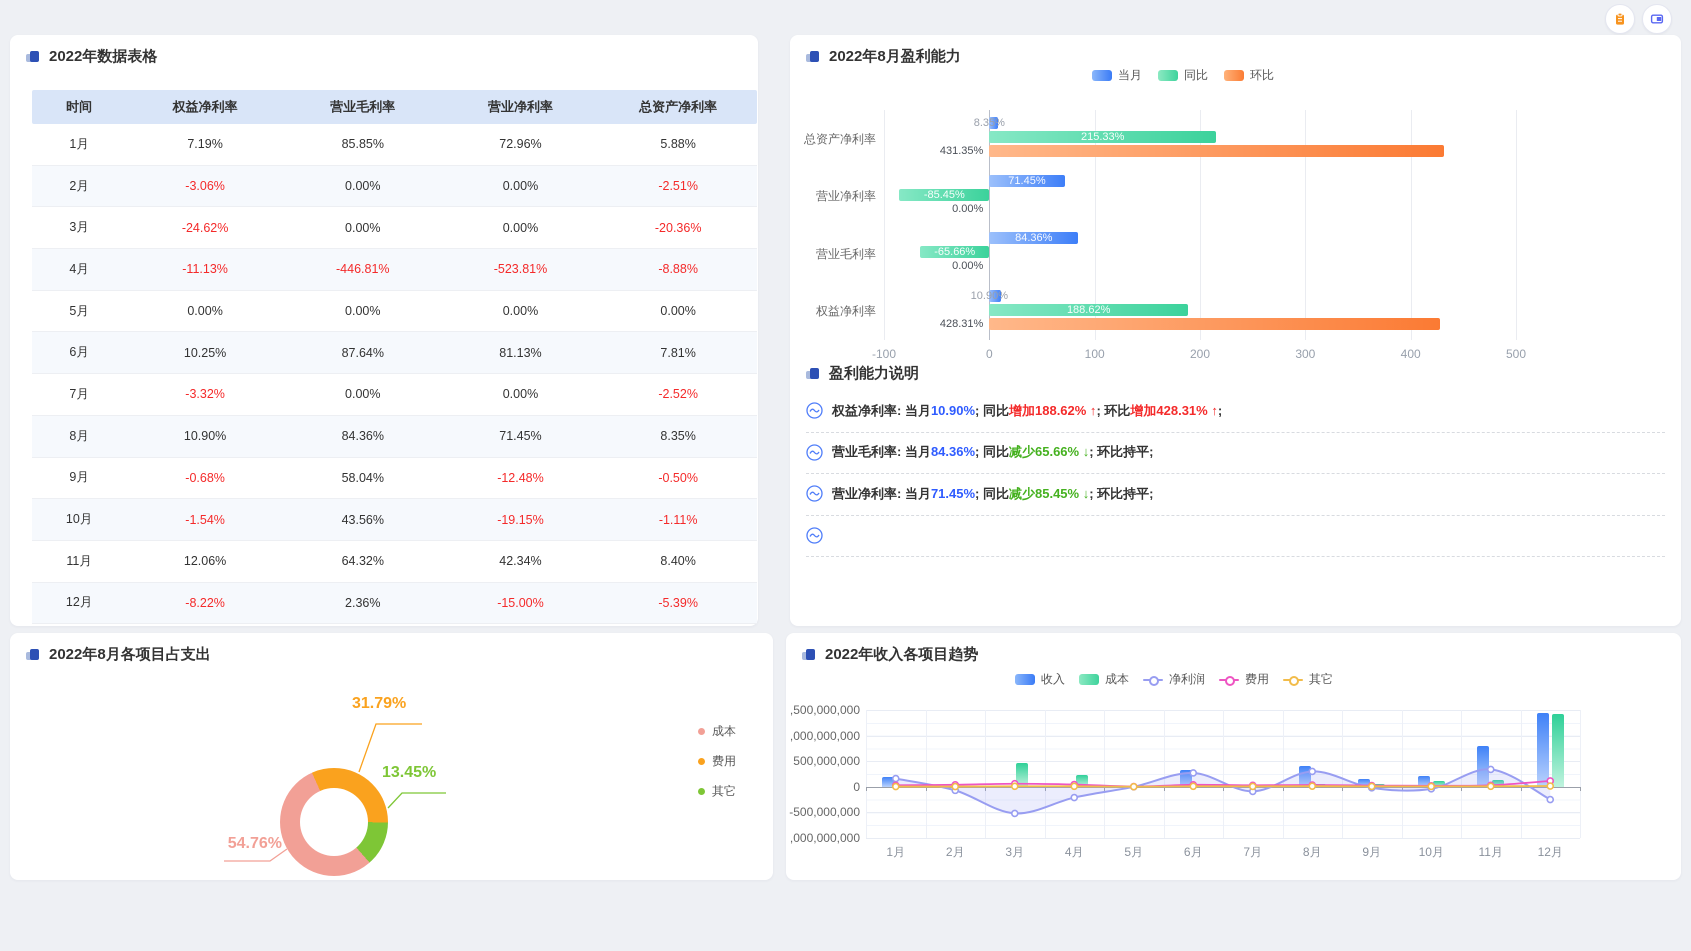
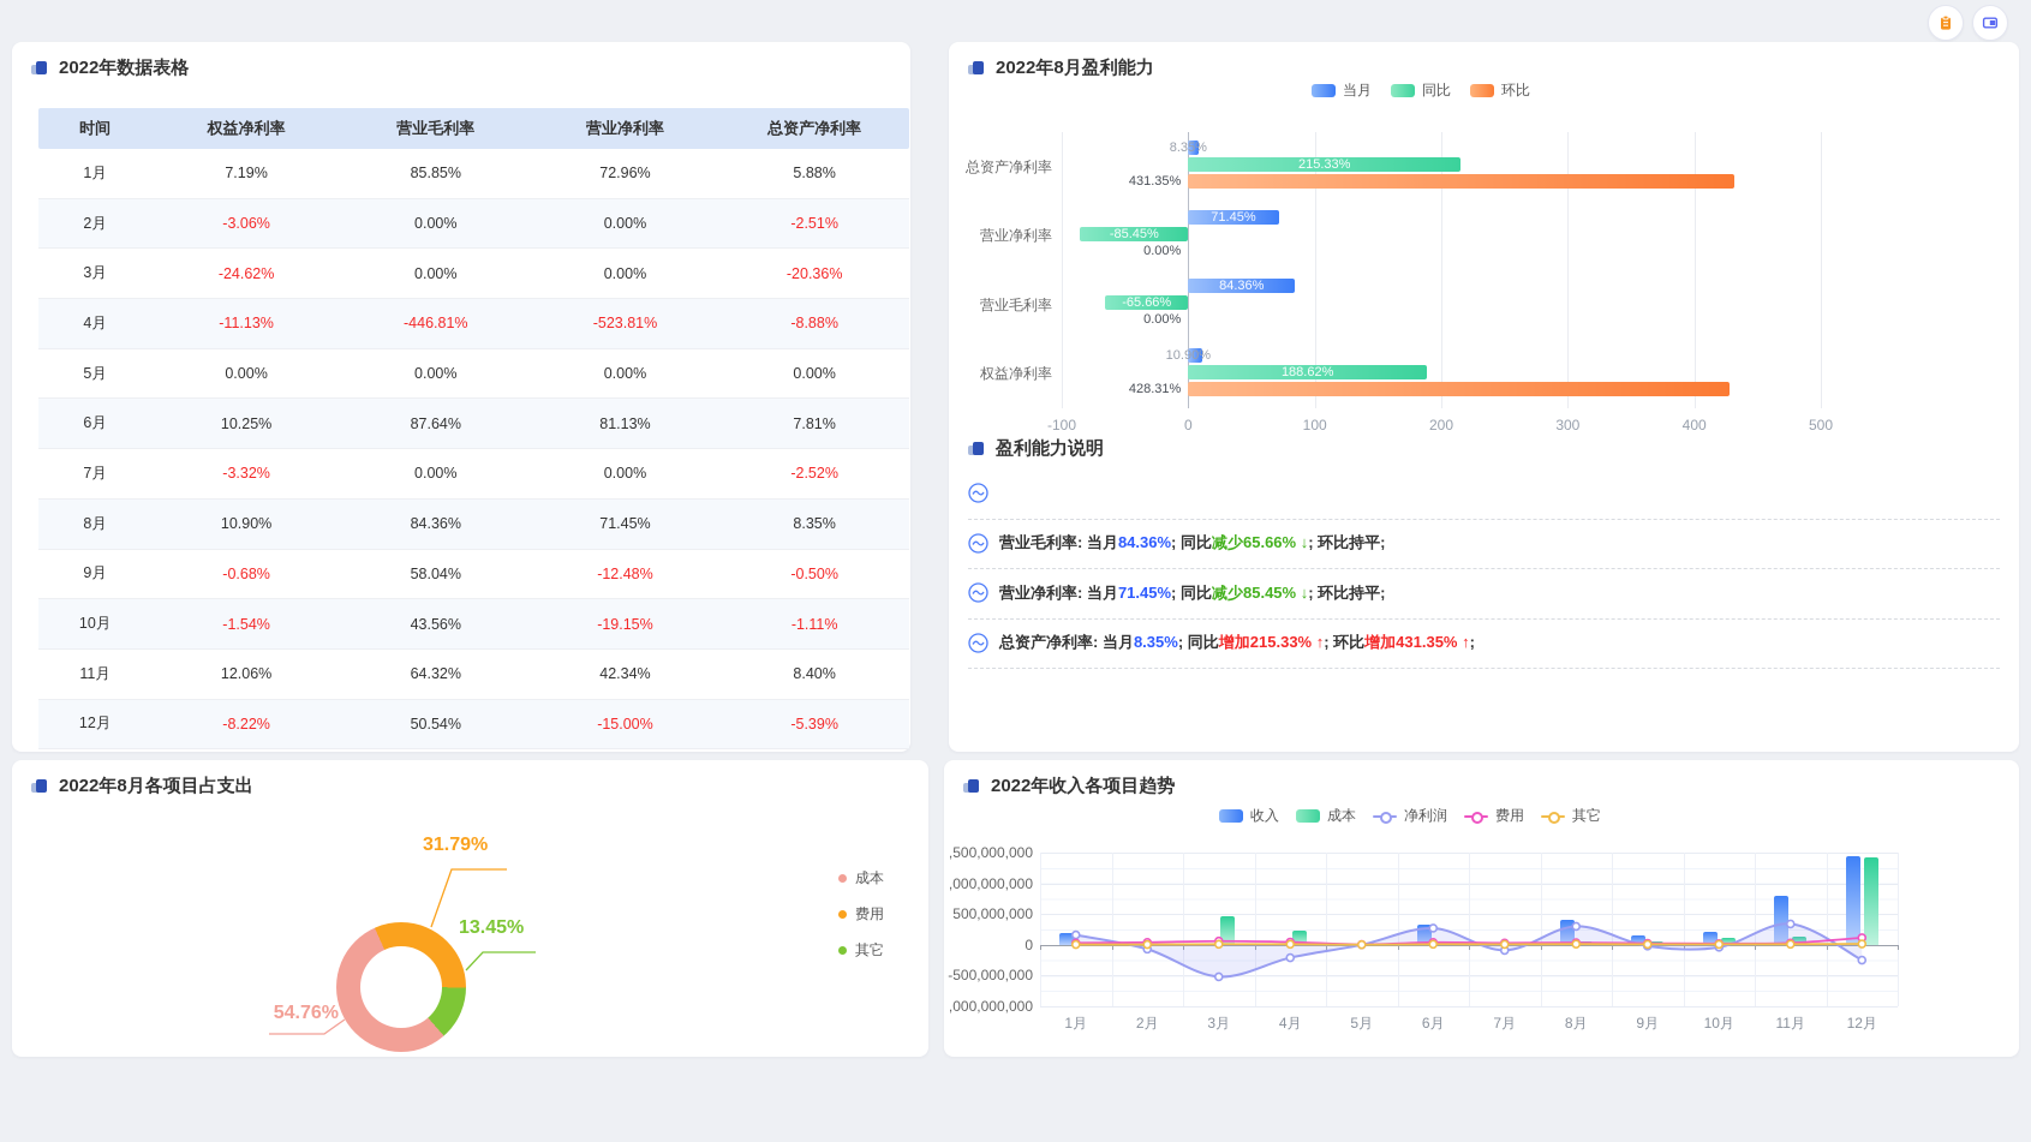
  2022年数据表格
  时间
  权益净利率
  营业毛利率
  营业净利率
  总资产净利率
  1月
  7.19%
  85.85%
  72.96%
  5.88%
  2月
  -3.06%
  0.00%
  0.00%
  -2.51%
  3月
  -24.62%
  0.00%
  0.00%
  -20.36%
  4月
  -11.13%
  -446.81%
  -523.81%
  -8.88%
  5月
  0.00%
  0.00%
  0.00%
  0.00%
  6月
  10.25%
  87.64%
  81.13%
  7.81%
  7月
  -3.32%
  0.00%
  0.00%
  -2.52%
  8月
  10.90%
  84.36%
  71.45%
  8.35%
  9月
  -0.68%
  58.04%
  -12.48%
  -0.50%
  10月
  -1.54%
  43.56%
  -19.15%
  -1.11%
  11月
  12.06%
  64.32%
  42.34%
  8.40%
  12月
  -8.22%
- 2.36%
+ 50.54%
  -15.00%
  -5.39%
  2022年8月盈利能力
  当月
  同比
  环比
  8.35%
  215.33%
  431.35%
  71.45%
  -85.45%
  0.00%
  84.36%
  -65.66%
  0.00%
  10.90%
  188.62%
  428.31%
  盈利能力说明
- 权益净利率: 当月10.90%; 同比增加188.62% ↑; 环比增加428.31% ↑;
  营业毛利率: 当月84.36%; 同比减少65.66% ↓; 环比持平;
  营业净利率: 当月71.45%; 同比减少85.45% ↓; 环比持平;
+ 总资产净利率: 当月8.35%; 同比增加215.33% ↑; 环比增加431.35% ↑;
  -100
  0
  100
  200
  300
  400
  500
  总资产净利率
  营业净利率
  营业毛利率
  权益净利率
  2022年8月各项目占支出
  31.79%
  13.45%
  54.76%
  成本
  费用
  其它
  2022年收入各项目趋势
  收入
  成本
  净利润
  费用
  其它
  ,500,000,000
  ,000,000,000
  500,000,000
  0
  -500,000,000
  ,000,000,000
  1月
  2月
  3月
  4月
  5月
  6月
  7月
  8月
  9月
  10月
  11月
  12月
